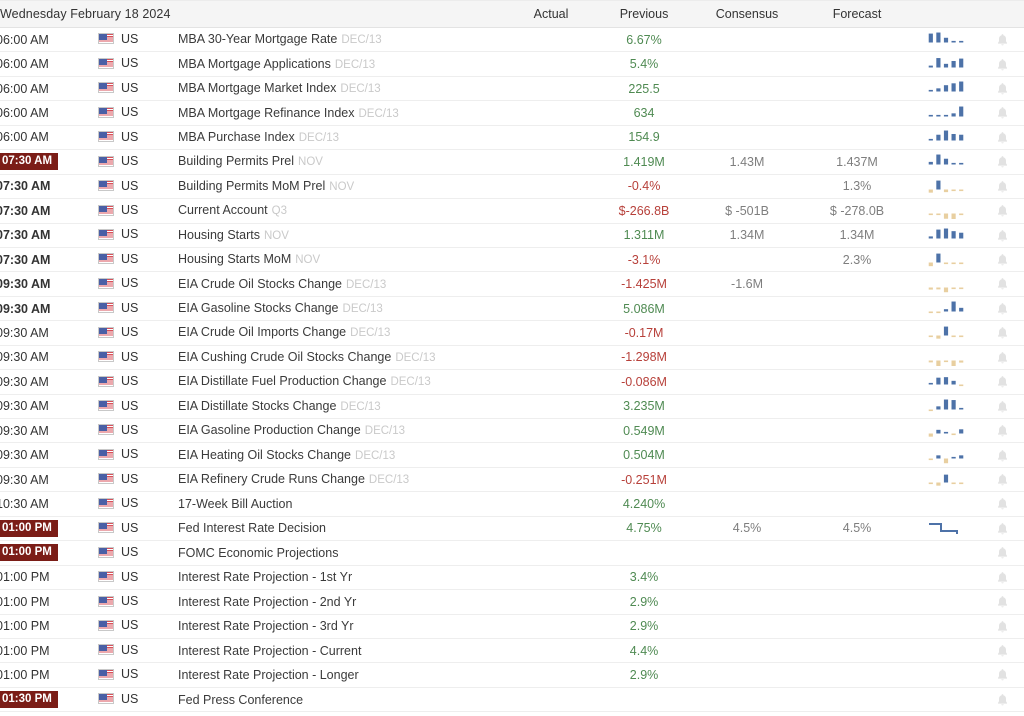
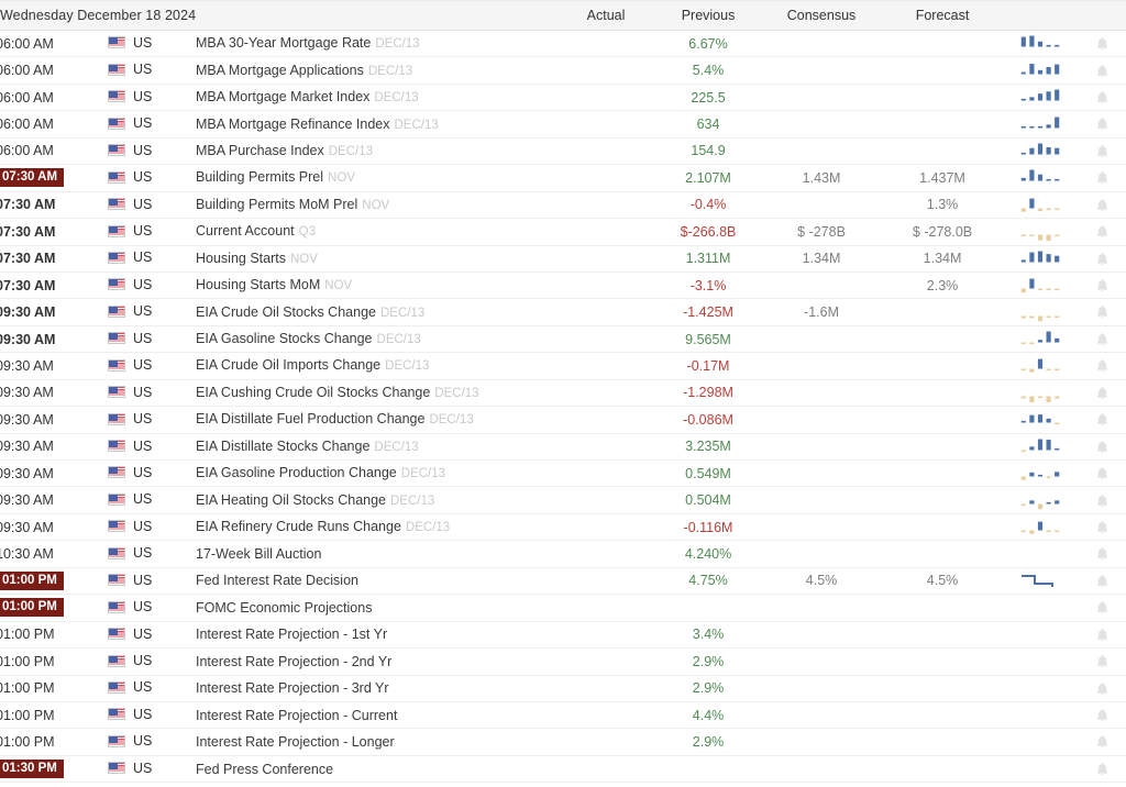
- Wednesday February 18 2024	Actual	Previous	Consensus	Forecast
+ Wednesday December 18 2024	Actual	Previous	Consensus	Forecast
  6:00 AM	US	MBA 30-Year Mortgage Rate DEC/13		6.67%
  6:00 AM	US	MBA Mortgage Applications DEC/13		5.4%
  6:00 AM	US	MBA Mortgage Market Index DEC/13		225.5
  6:00 AM	US	MBA Mortgage Refinance Index DEC/13		634
  6:00 AM	US	MBA Purchase Index DEC/13		154.9
- 07:30 AM	US	Building Permits Prel NOV		1.419M	1.43M	1.437M
+ 07:30 AM	US	Building Permits Prel NOV		2.107M	1.43M	1.437M
  7:30 AM	US	Building Permits MoM Prel NOV		-0.4%		1.3%
- 7:30 AM	US	Current Account Q3		$-266.8B	$ -501B	$ -278.0B
+ 7:30 AM	US	Current Account Q3		$-266.8B	$ -278B	$ -278.0B
  7:30 AM	US	Housing Starts NOV		1.311M	1.34M	1.34M
  7:30 AM	US	Housing Starts MoM NOV		-3.1%		2.3%
  9:30 AM	US	EIA Crude Oil Stocks Change DEC/13		-1.425M	-1.6M
- 9:30 AM	US	EIA Gasoline Stocks Change DEC/13		5.086M
+ 9:30 AM	US	EIA Gasoline Stocks Change DEC/13		9.565M
  9:30 AM	US	EIA Crude Oil Imports Change DEC/13		-0.17M
  9:30 AM	US	EIA Cushing Crude Oil Stocks Change DEC/13		-1.298M
  9:30 AM	US	EIA Distillate Fuel Production Change DEC/13		-0.086M
  9:30 AM	US	EIA Distillate Stocks Change DEC/13		3.235M
  9:30 AM	US	EIA Gasoline Production Change DEC/13		0.549M
  9:30 AM	US	EIA Heating Oil Stocks Change DEC/13		0.504M
- 9:30 AM	US	EIA Refinery Crude Runs Change DEC/13		-0.251M
+ 9:30 AM	US	EIA Refinery Crude Runs Change DEC/13		-0.116M
  0:30 AM	US	17-Week Bill Auction		4.240%
  01:00 PM	US	Fed Interest Rate Decision		4.75%	4.5%	4.5%
  01:00 PM	US	FOMC Economic Projections
  1:00 PM	US	Interest Rate Projection - 1st Yr		3.4%
  1:00 PM	US	Interest Rate Projection - 2nd Yr		2.9%
  1:00 PM	US	Interest Rate Projection - 3rd Yr		2.9%
  1:00 PM	US	Interest Rate Projection - Current		4.4%
  1:00 PM	US	Interest Rate Projection - Longer		2.9%
  01:30 PM	US	Fed Press Conference
